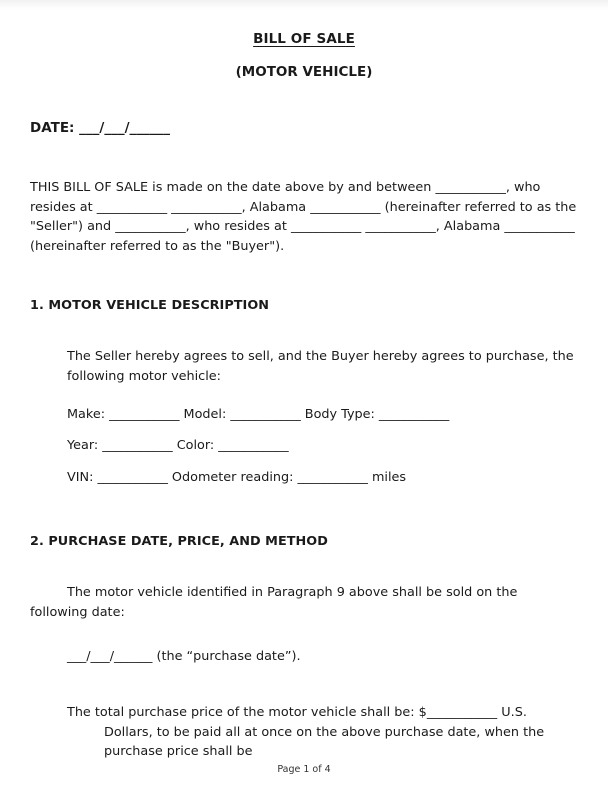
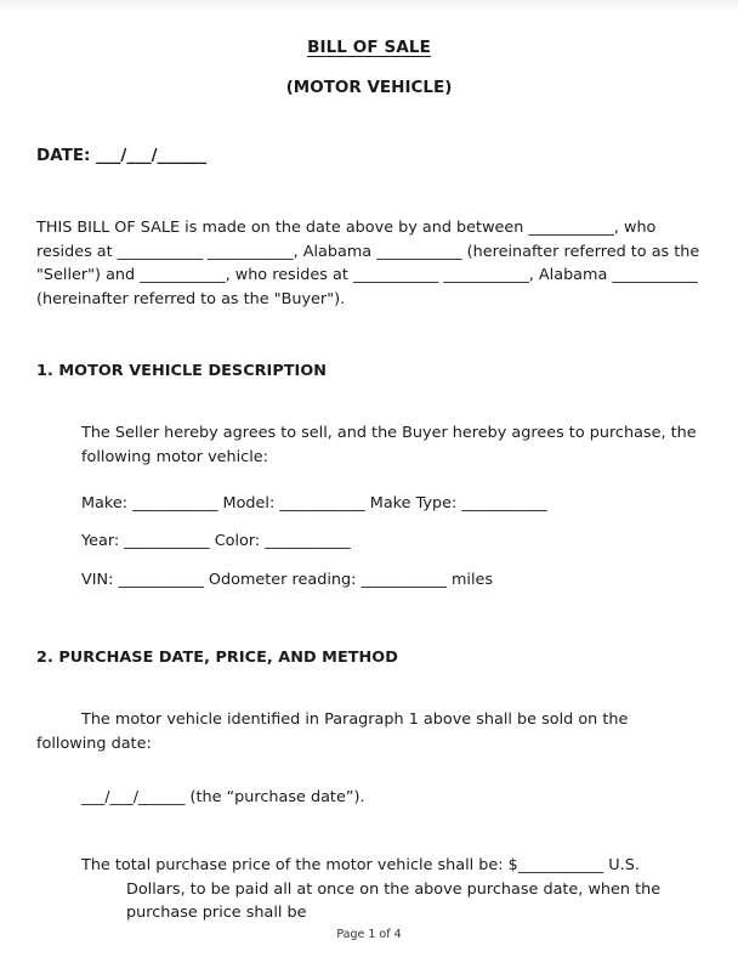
  BILL OF SALE
  (MOTOR VEHICLE)
  DATE: ___/___/______
  THIS BILL OF SALE is made on the date above by and between ___________, who resides at ___________ ___________, Alabama ___________ (hereinafter referred to as the "Seller") and ___________, who resides at ___________ ___________, Alabama ___________ (hereinafter referred to as the "Buyer").
  1. MOTOR VEHICLE DESCRIPTION
  The Seller hereby agrees to sell, and the Buyer hereby agrees to purchase, the following motor vehicle:
- Make: ___________ Model: ___________ Body Type: ___________
+ Make: ___________ Model: ___________ Make Type: ___________
  Year: ___________ Color: ___________
  VIN: ___________ Odometer reading: ___________ miles
  2. PURCHASE DATE, PRICE, AND METHOD
- The motor vehicle identified in Paragraph 9 above shall be sold on the following date:
+ The motor vehicle identified in Paragraph 1 above shall be sold on the following date:
  ___/___/______ (the “purchase date”).
  The total purchase price of the motor vehicle shall be: $___________ U.S. Dollars, to be paid all at once on the above purchase date, when the purchase price shall be
  Page 1 of 4
